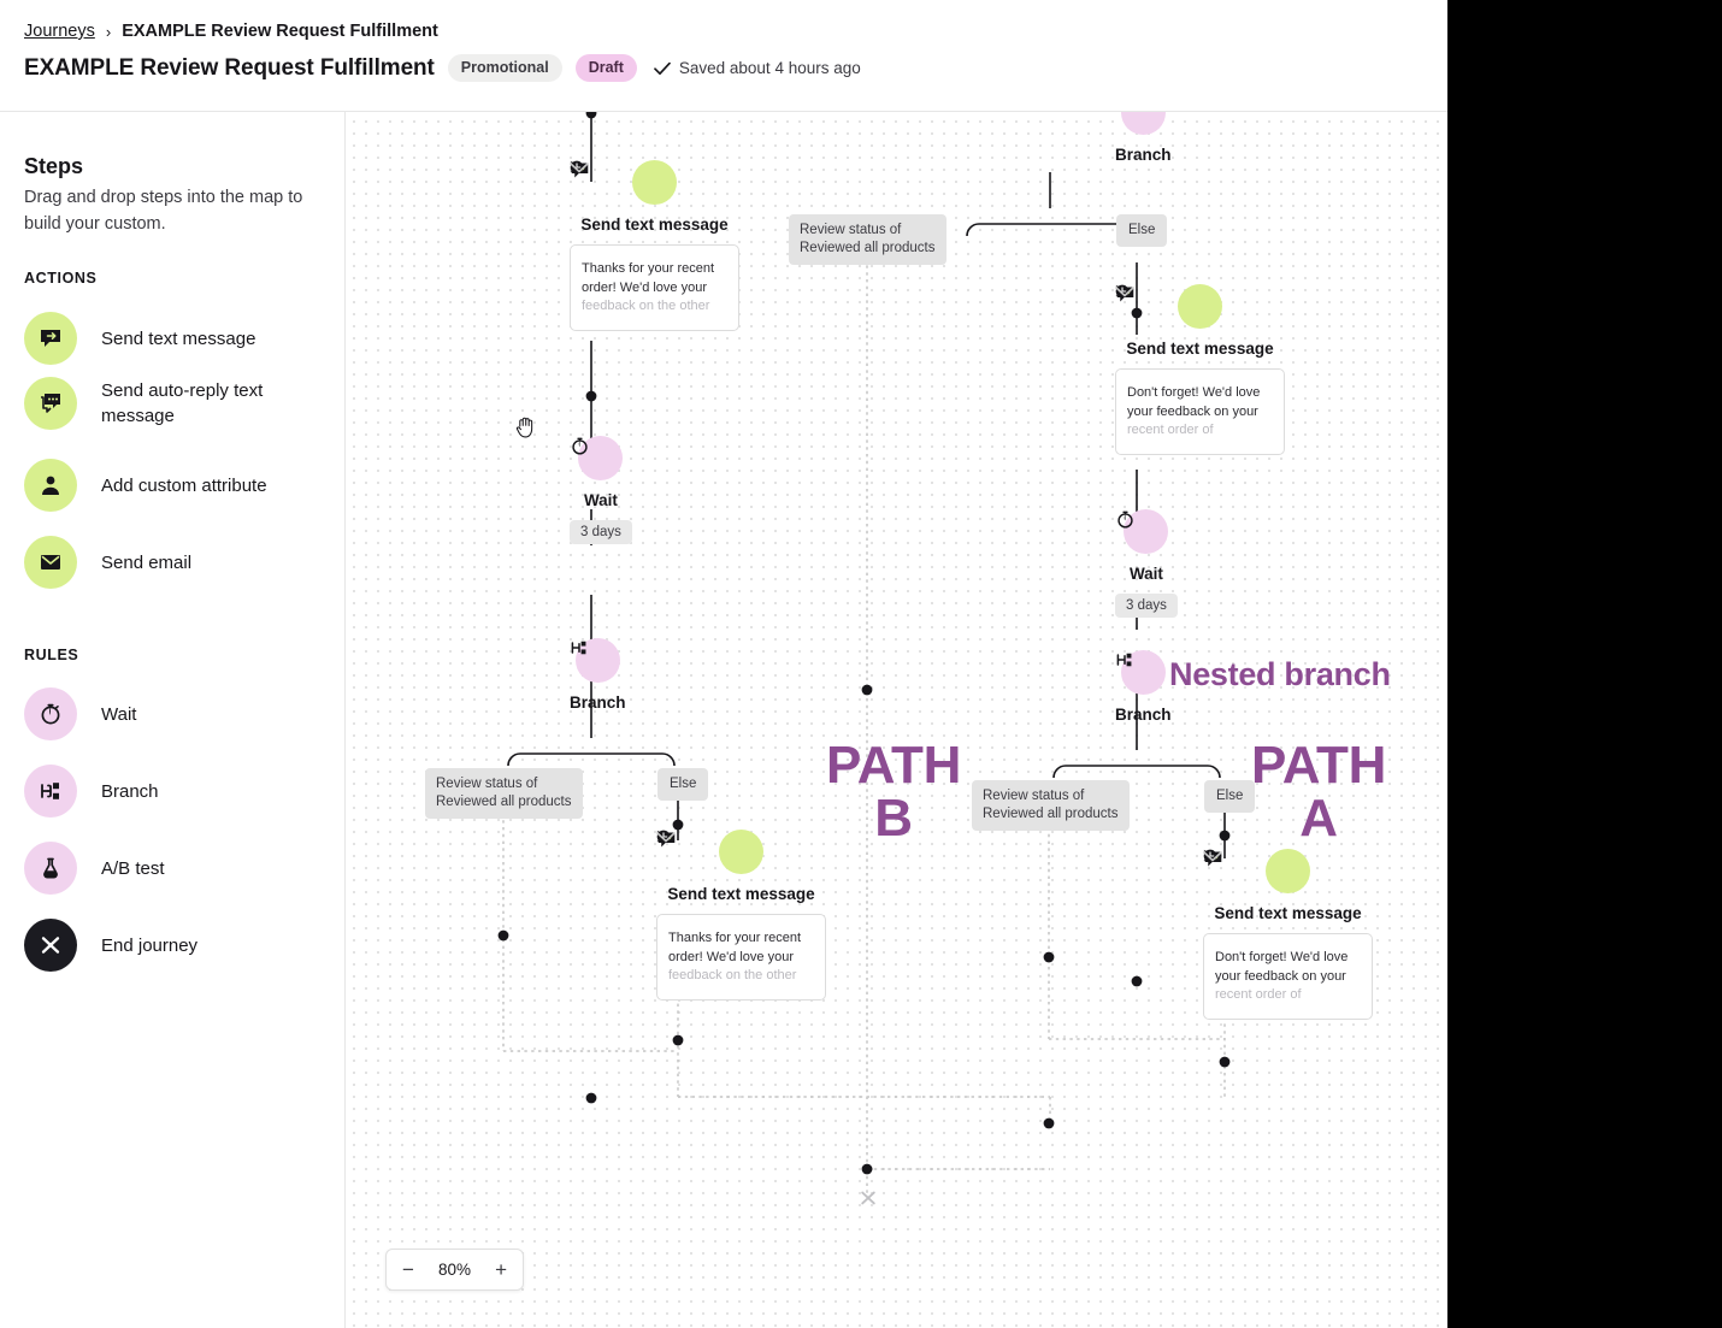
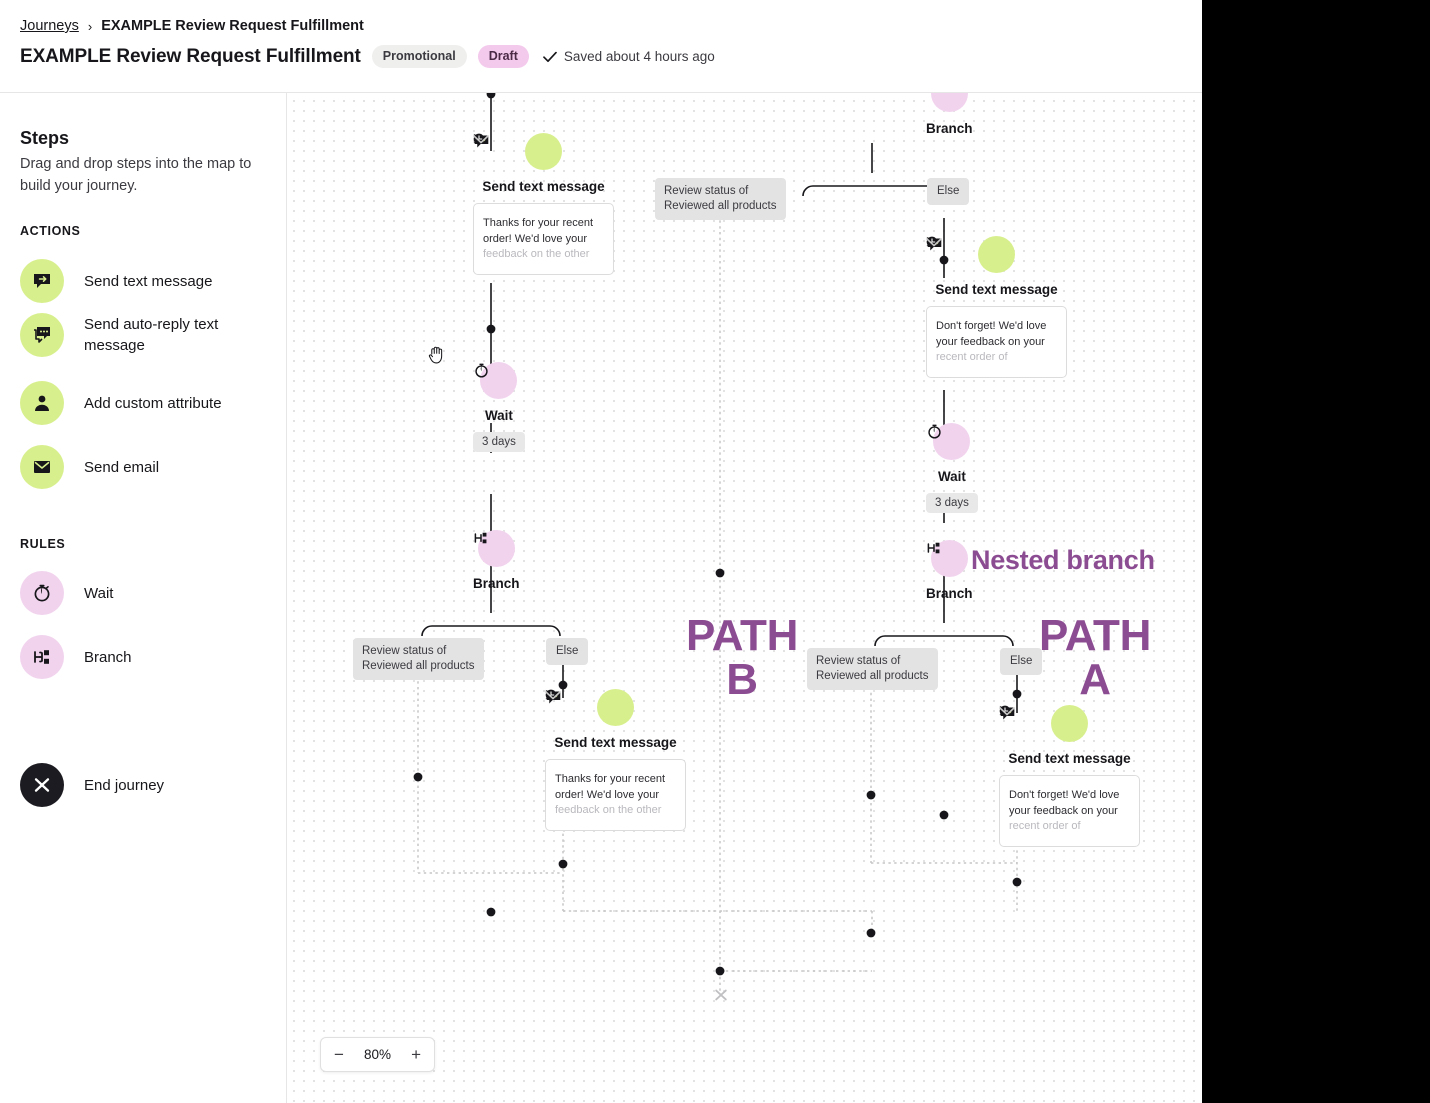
  Journeys
  ›
  EXAMPLE Review Request Fulfillment
  EXAMPLE Review Request Fulfillment
  Promotional
  Draft
  Saved about 4 hours ago
  Steps
- Drag and drop steps into the map to build your custom.
+ Drag and drop steps into the map to build your journey.
  ACTIONS
  Send text message
  Send auto-reply text message
  Add custom attribute
  Send email
  RULES
  Wait
  Branch
- A/B test
  End journey
  Send text message
  Thanks for your recent order! We'd love your feedback on the other
  Wait
  3 days
  Branch
  Review status of
  Reviewed all products
  Else
  Send text message
  Thanks for your recent order! We'd love your feedback on the other
  Branch
  Review status of
  Reviewed all products
  Else
  Send text message
  Don't forget! We'd love your feedback on your recent order of
  Wait
  3 days
  Branch
  Review status of
  Reviewed all products
  Else
  Send text message
  Don't forget! We'd love your feedback on your recent order of
  Nested branch
  PATH
  B
  PATH
  A
  −
  80%
  +
